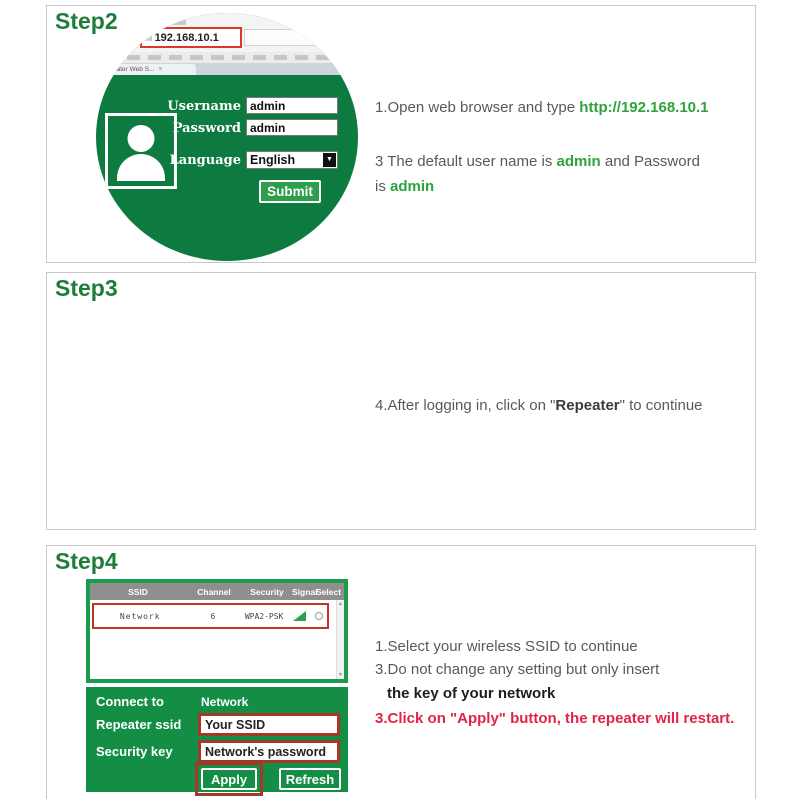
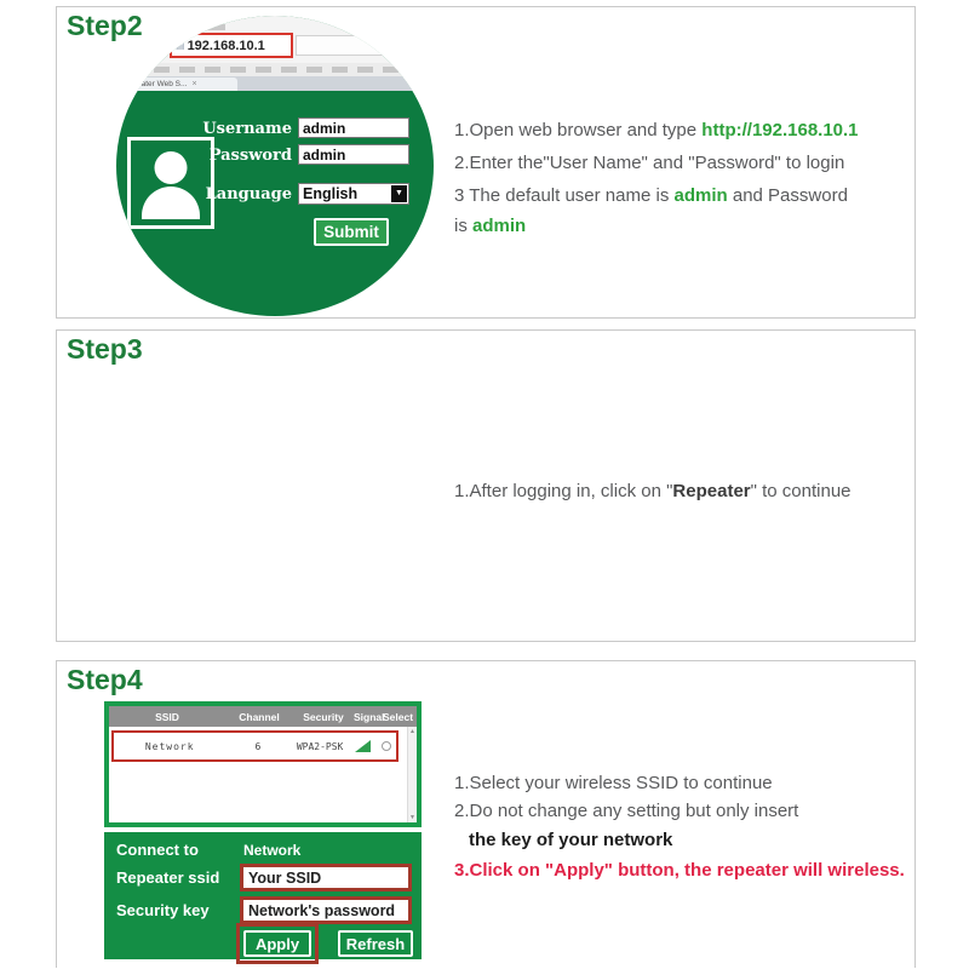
  ▤
  192.168.10.1
  Username
  admin
  Password
  admin
  Language
  English
  Submit
  1.Open web browser and type http://192.168.10.1
+ 2.Enter the"User Name" and "Password" to login
  3 The default user name is admin and Password
  is admin
  Step3
- 4.After logging in, click on "Repeater" to continue
+ 1.After logging in, click on "Repeater" to continue
  Step4
  SSID
  Channel
  Security
  Signa
  Select
  Network
  6
  WPA2-PSK
  Connect to
  Network
  Repeater ssid
  Your SSID
  Security key
  Network's password
  Apply
  Refresh
  1.Select your wireless SSID to continue
- 3.Do not change any setting but only insert
+ 2.Do not change any setting but only insert
  the key of your network
- 3.Click on "Apply" button, the repeater will restart.
+ 3.Click on "Apply" button, the repeater will wireless.
